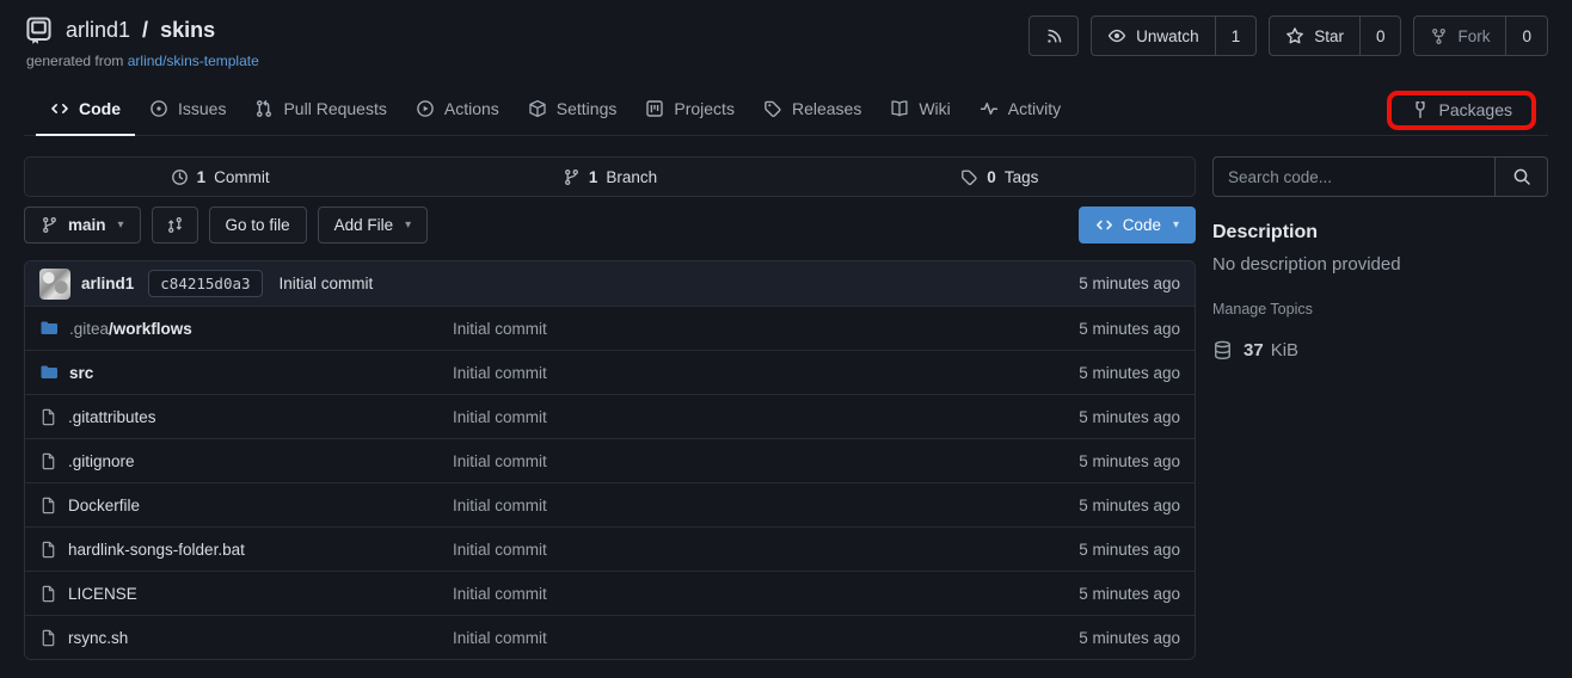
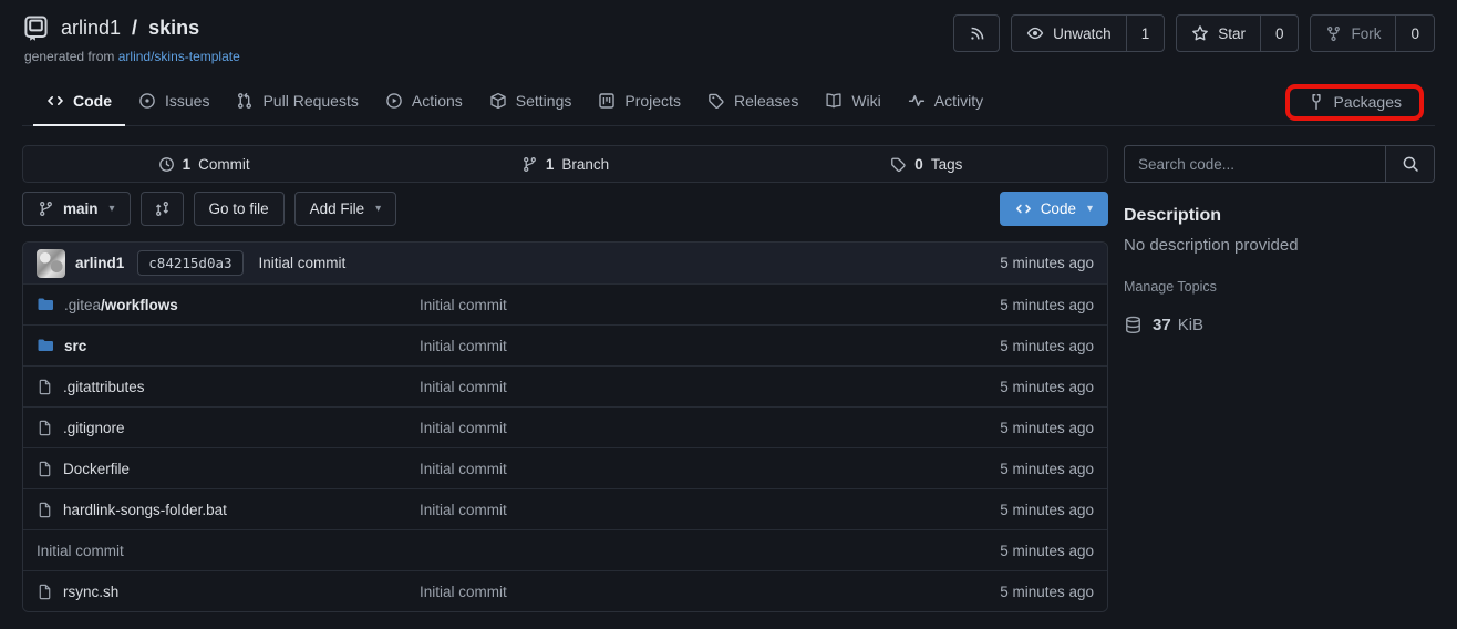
  arlind1
  /
  skins
  generated from arlind/skins-template
  Unwatch
  1
  Star
  0
  Fork
  0
  Code
  Issues
  Pull Requests
  Actions
  Settings
  Projects
  Releases
  Wiki
  Activity
  Packages
  1
  Commit
  1
  Branch
  0
  Tags
  main
  ▾
  Go to file
  Add File
  ▾
  Code
  ▾
  arlind1
  c84215d0a3
  Initial commit
  5 minutes ago
  .gitea/workflows
  Initial commit
  5 minutes ago
  src
  Initial commit
  5 minutes ago
  .gitattributes
  Initial commit
  5 minutes ago
  .gitignore
  Initial commit
  5 minutes ago
  Dockerfile
  Initial commit
  5 minutes ago
  hardlink-songs-folder.bat
  Initial commit
  5 minutes ago
- LICENSE
  Initial commit
  5 minutes ago
  rsync.sh
  Initial commit
  5 minutes ago
  Search code...
  Description
  No description provided
  Manage Topics
  37
  KiB
